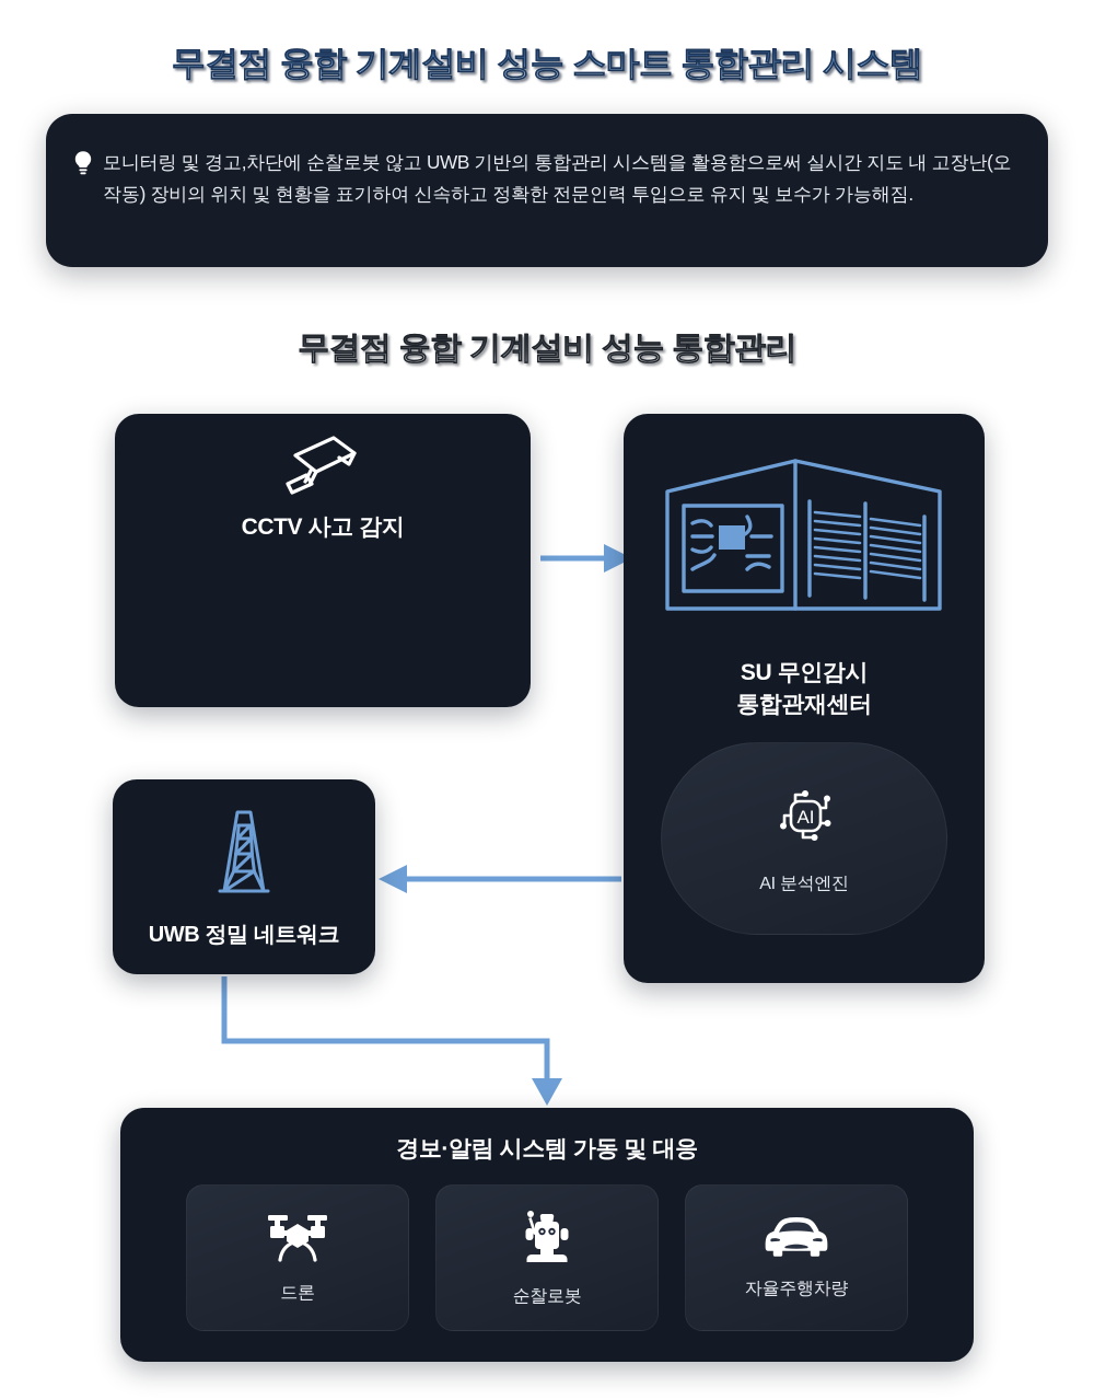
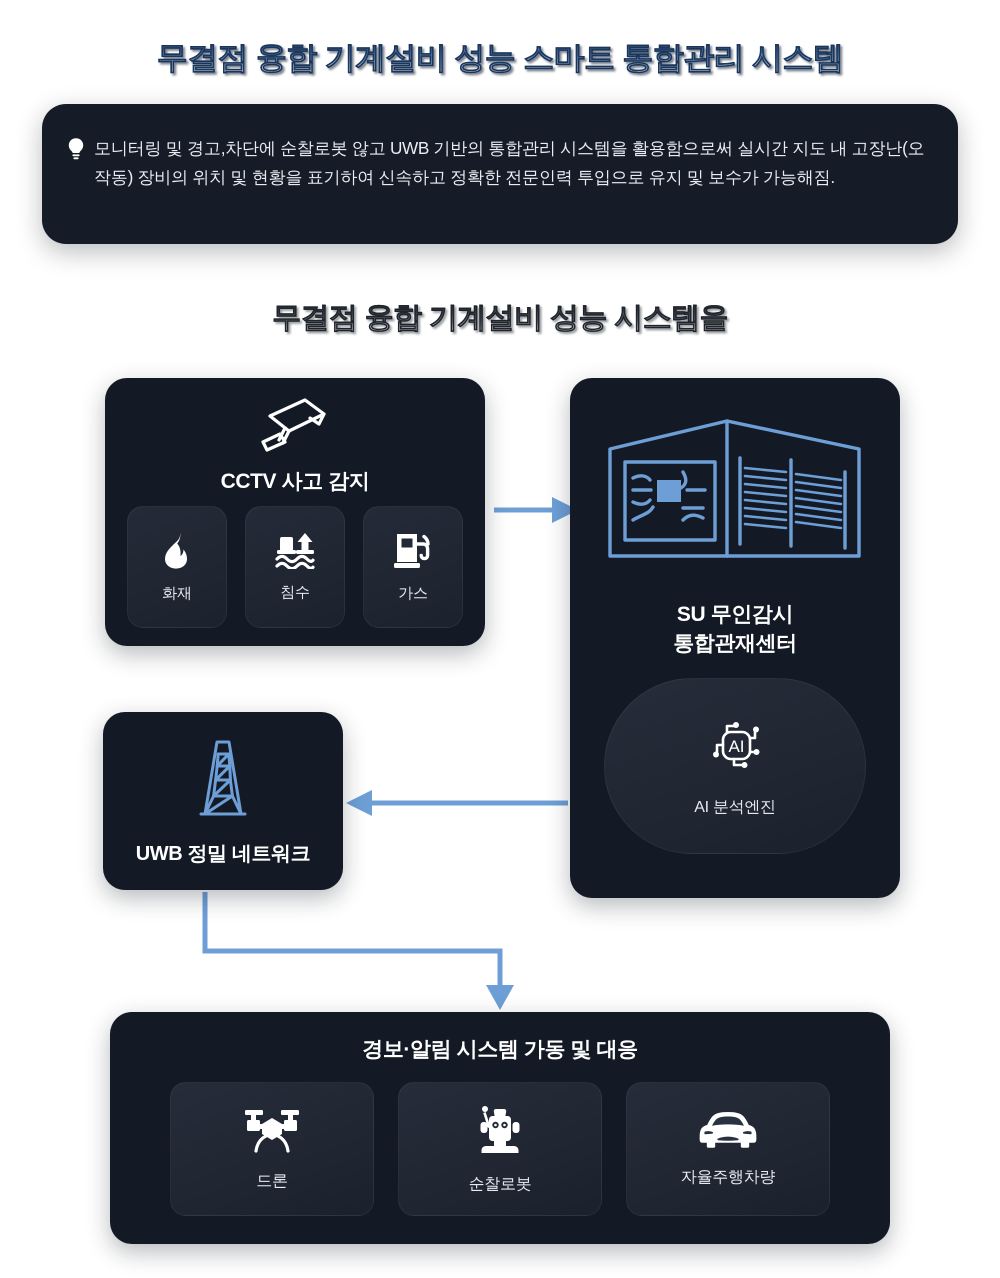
  무결점 융합 기계설비 성능 스마트 통합관리 시스템
  모니터링 및 경고,차단에 순찰로봇 않고 UWB 기반의 통합관리 시스템을 활용함으로써 실시간 지도 내 고장난(오작동) 장비의 위치 및 현황을 표기하여 신속하고 정확한 전문인력 투입으로 유지 및 보수가 가능해짐.
- 무결점 융합 기계설비 성능 통합관리
+ 무결점 융합 기계설비 성능 시스템을
  CCTV 사고 감지
+ 화재
+ 침수
+ 가스
  SU 무인감시
  통합관재센터
  AI
  AI 분석엔진
  UWB 정밀 네트워크
  경보·알림 시스템 가동 및 대응
  드론
  순찰로봇
  자율주행차량
